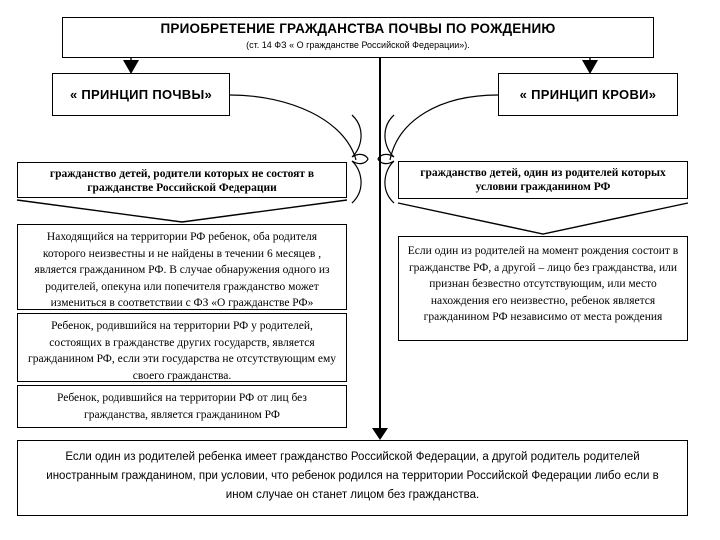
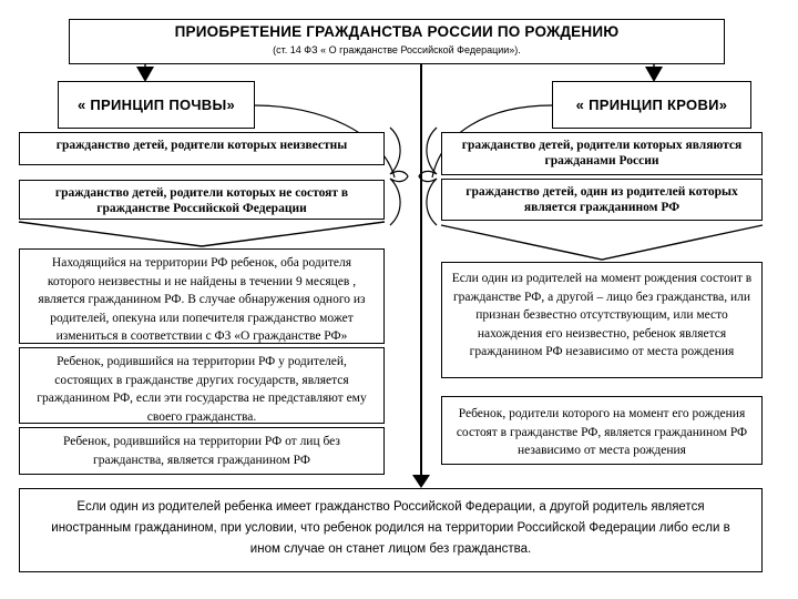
- ПРИОБРЕТЕНИЕ ГРАЖДАНСТВА ПОЧВЫ ПО РОЖДЕНИЮ
+ ПРИОБРЕТЕНИЕ ГРАЖДАНСТВА РОССИИ ПО РОЖДЕНИЮ
  (ст. 14 ФЗ « О гражданстве Российской Федерации»).
  « ПРИНЦИП ПОЧВЫ»
  « ПРИНЦИП КРОВИ»
+ гражданство детей, родители которых неизвестны
  гражданство детей, родители которых не состоят в гражданстве Российской Федерации
+ гражданство детей, родители которых являются гражданами России
- гражданство детей, один из родителей которых условии гражданином РФ
+ гражданство детей, один из родителей которых является гражданином РФ
- Находящийся на территории РФ ребенок, оба родителя которого неизвестны и не найдены в течении 6 месяцев , является гражданином РФ. В случае обнаружения одного из родителей, опекуна или попечителя гражданство может измениться в соответствии с ФЗ «О гражданстве РФ»
+ Находящийся на территории РФ ребенок, оба родителя которого неизвестны и не найдены в течении 9 месяцев , является гражданином РФ. В случае обнаружения одного из родителей, опекуна или попечителя гражданство может измениться в соответствии с ФЗ «О гражданстве РФ»
- Ребенок, родившийся на территории РФ у родителей, состоящих в гражданстве других государств, является гражданином РФ, если эти государства не отсутствующим ему своего гражданства.
+ Ребенок, родившийся на территории РФ у родителей, состоящих в гражданстве других государств, является гражданином РФ, если эти государства не представляют ему своего гражданства.
  Ребенок, родившийся на территории РФ от лиц без гражданства, является гражданином РФ
  Если один из родителей на момент рождения состоит в гражданстве РФ, а другой – лицо без гражданства, или признан безвестно отсутствующим, или место нахождения его неизвестно, ребенок является гражданином РФ независимо от места рождения
+ Ребенок, родители которого на момент его рождения состоят в гражданстве РФ, является гражданином РФ независимо от места рождения
- Если один из родителей ребенка имеет гражданство Российской Федерации, а другой родитель родителей иностранным гражданином, при условии, что ребенок родился на территории Российской Федерации либо если в ином случае он станет лицом без гражданства.
+ Если один из родителей ребенка имеет гражданство Российской Федерации, а другой родитель является иностранным гражданином, при условии, что ребенок родился на территории Российской Федерации либо если в ином случае он станет лицом без гражданства.
